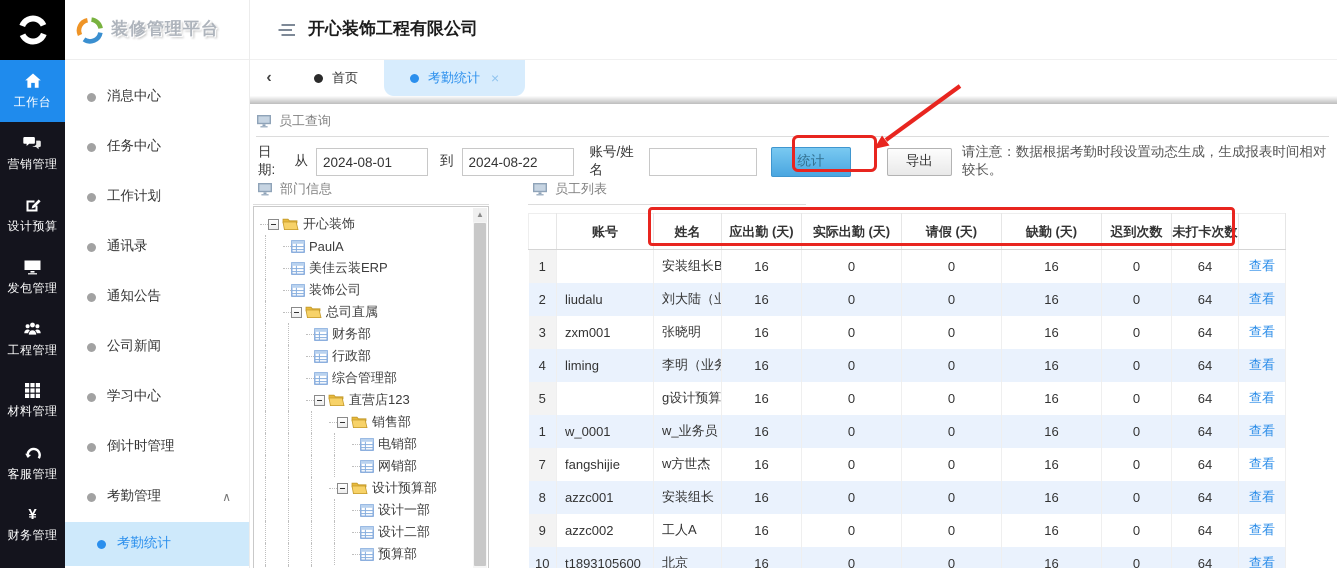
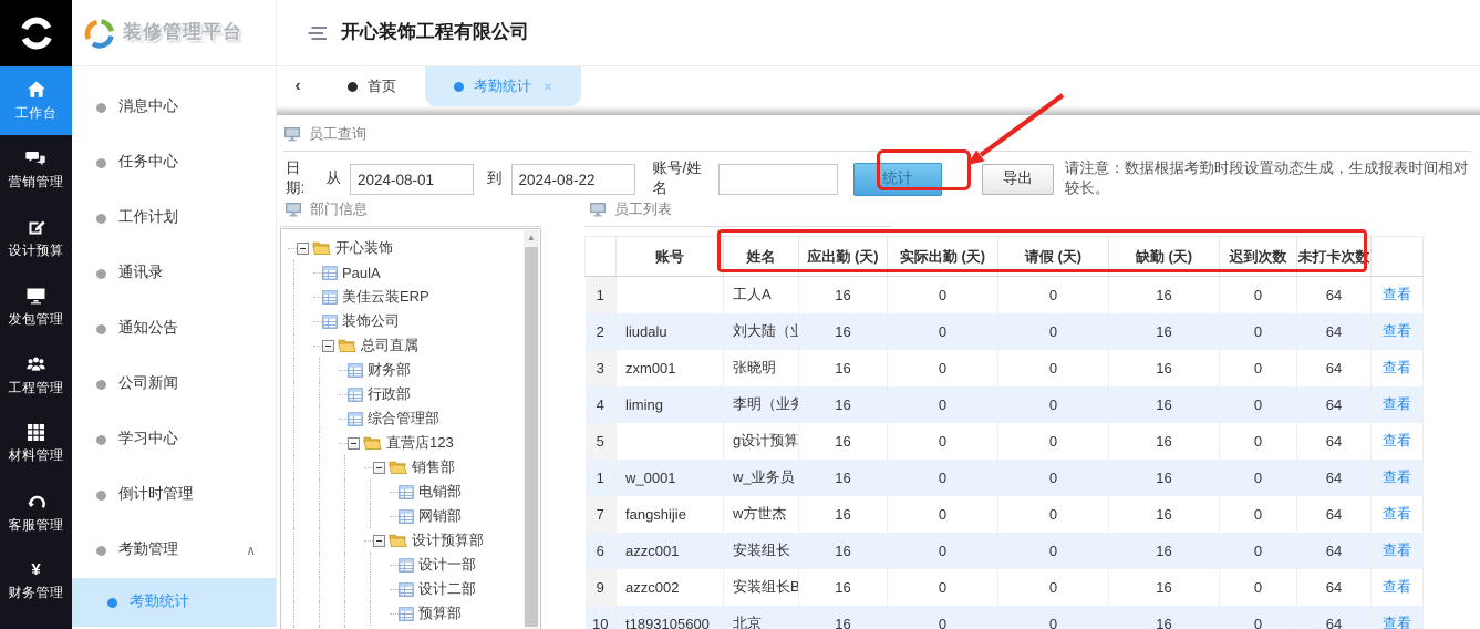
  工作台
  营销管理
  设计预算
  发包管理
  工程管理
  材料管理
  客服管理
  ¥
  财务管理
  装修管理平台
  消息中心
  任务中心
  工作计划
  通讯录
  通知公告
  公司新闻
  学习中心
  倒计时管理
  考勤管理
  ∧
  考勤统计
  开心装饰工程有限公司
  ‹
  首页
  考勤统计
  ×
  员工查询
  日期:
  从
  2024-08-01
  到
  2024-08-22
  账号/姓名
  统计
  导出
  请注意：数据根据考勤时段设置动态生成，生成报表时间相对较长。
  部门信息
  开心装饰
  PaulA
  美佳云装ERP
  装饰公司
  总司直属
  财务部
  行政部
  综合管理部
  直营店123
  销售部
  电销部
  网销部
  设计预算部
  设计一部
  设计二部
  预算部
  ▲
  员工列表
  	账号	姓名	应出勤 (天)	实际出勤 (天)	请假 (天)	缺勤 (天)	迟到次数	未打卡次数
- 1		安装组长B	16	0	0	16	0	64	查看
+ 1		工人A	16	0	0	16	0	64	查看
  2	liudalu	刘大陆（业	16	0	0	16	0	64	查看
  3	zxm001	张晓明	16	0	0	16	0	64	查看
  4	liming	李明（业务	16	0	0	16	0	64	查看
  5		g设计预算	16	0	0	16	0	64	查看
  1	w_0001	w_业务员	16	0	0	16	0	64	查看
  7	fangshijie	w方世杰	16	0	0	16	0	64	查看
- 8	azzc001	安装组长	16	0	0	16	0	64	查看
+ 6	azzc001	安装组长	16	0	0	16	0	64	查看
- 9	azzc002	工人A	16	0	0	16	0	64	查看
+ 9	azzc002	安装组长B	16	0	0	16	0	64	查看
  10	t1893105600	北京	16	0	0	16	0	64	查看
